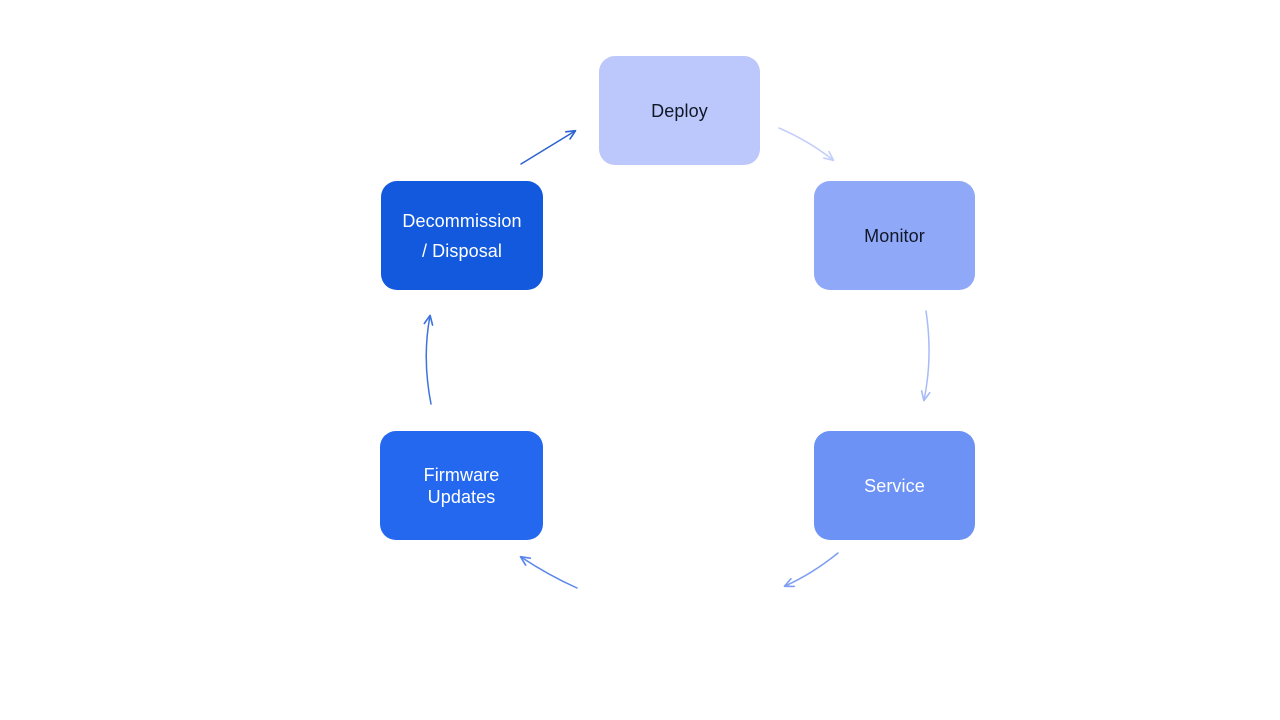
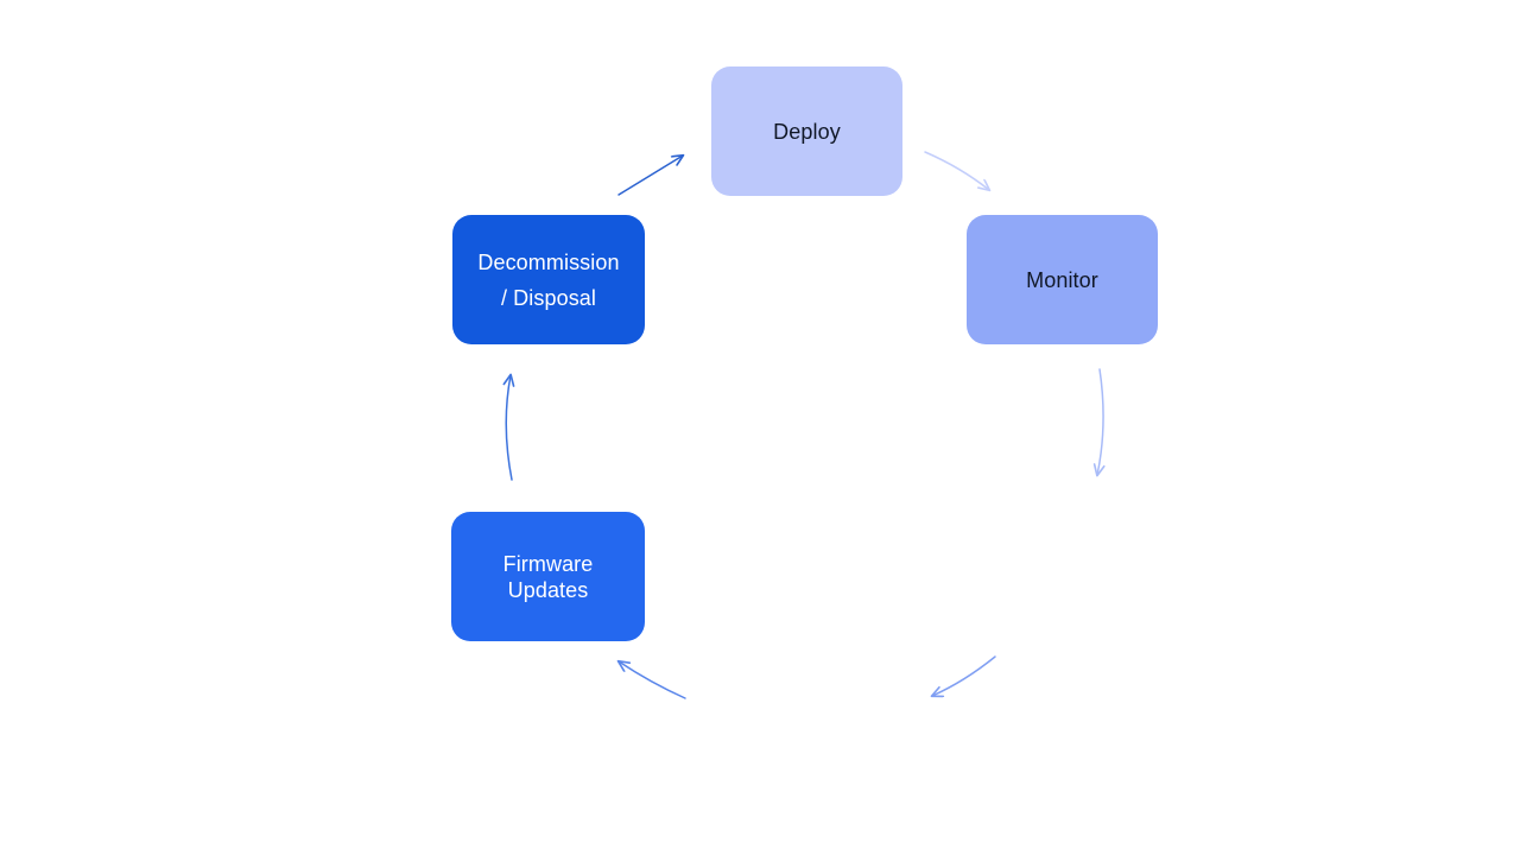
  Deploy
  Monitor
- Service
  Firmware
  Updates
  Decommission
  / Disposal
